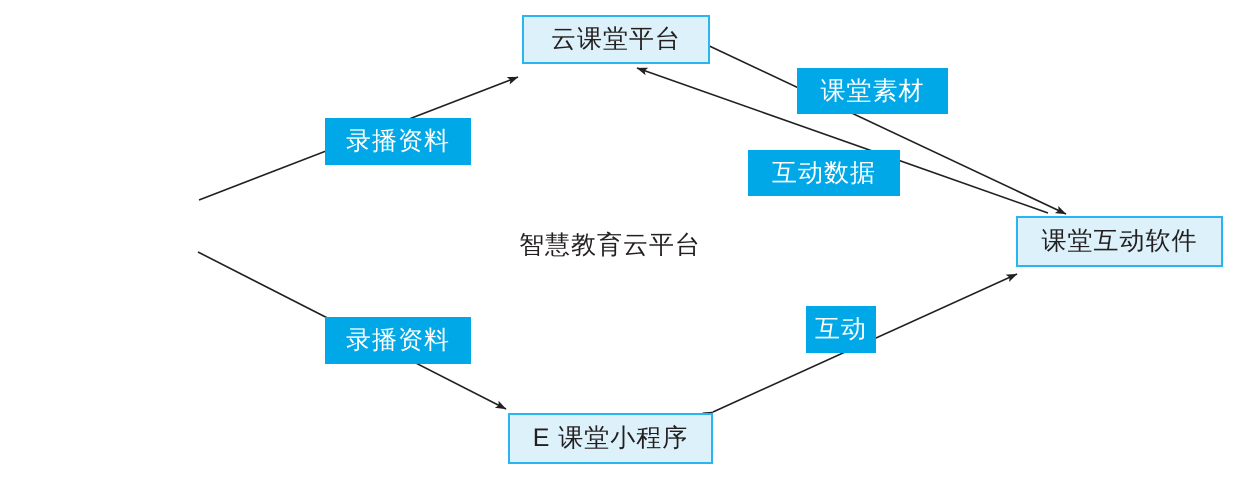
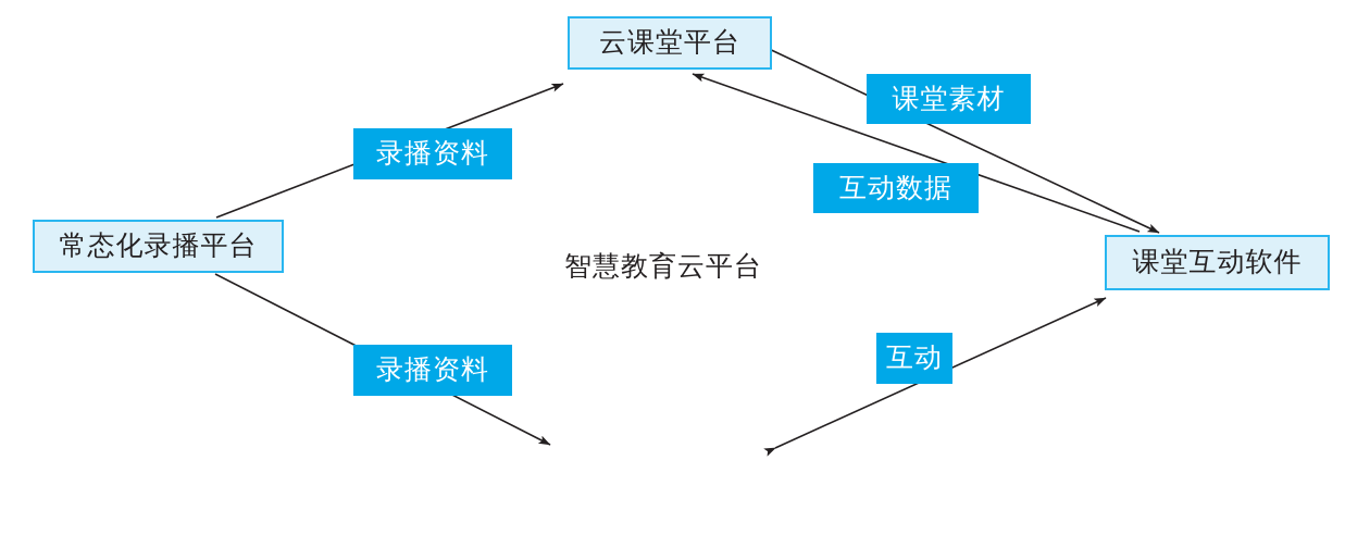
+ 常态化录播平台
  云课堂平台
  课堂互动软件
- E 课堂小程序
  录播资料
  录播资料
  课堂素材
  互动数据
  互动
  智慧教育云平台
